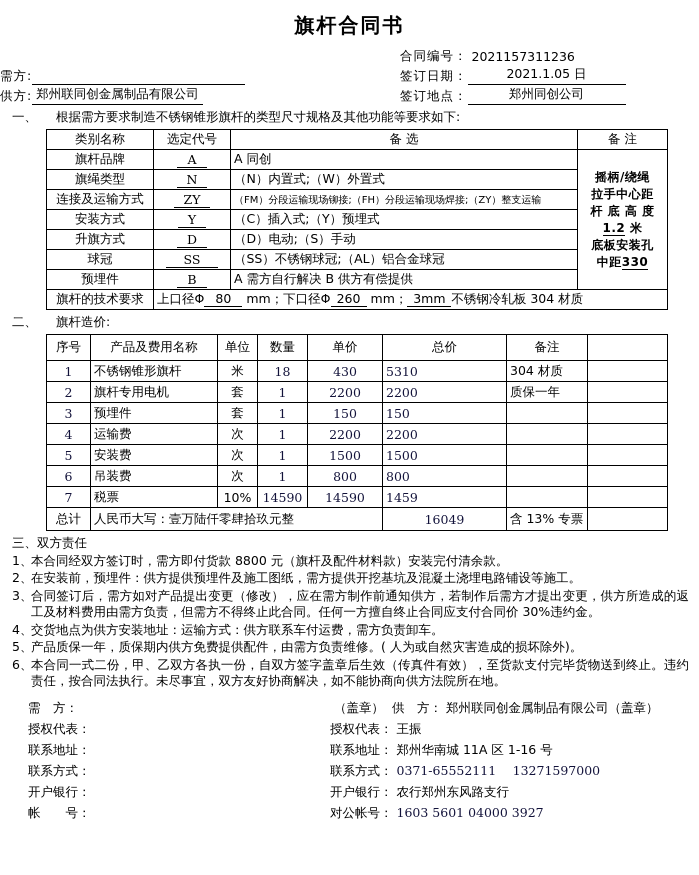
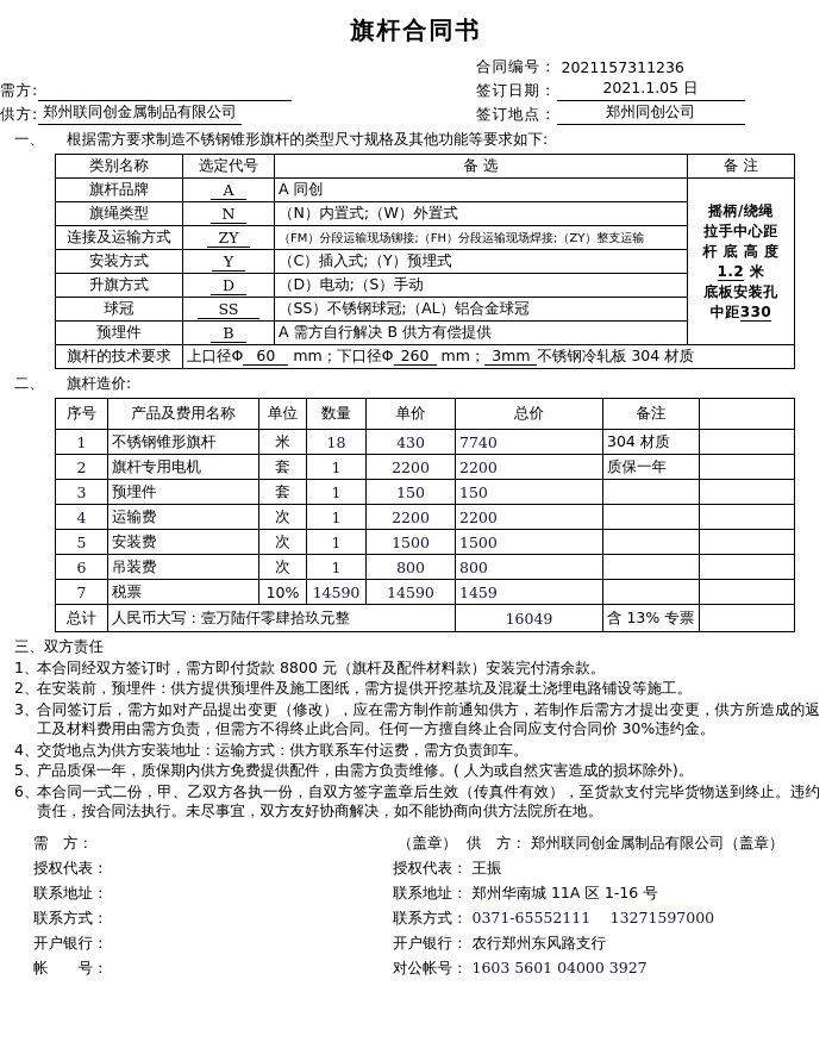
  旗杆合同书
  合同编号：
  2021157311236
  需方:
  签订日期：
  2021.1.05 日
  供方:
  郑州联同创金属制品有限公司
  签订地点：
  郑州同创公司
  一、 根据需方要求制造不锈钢锥形旗杆的类型尺寸规格及其他功能等要求如下:
  类别名称	选定代号	备 选	备 注
  旗杆品牌	A	A 同创	摇柄/绕绳 拉手中心距 杆 底 高 度 1.2 米 底板安装孔 中距330
  旗绳类型	N	（N）内置式;（W）外置式
  连接及运输方式	ZY	（FM）分段运输现场铆接;（FH）分段运输现场焊接;（ZY）整支运输
  安装方式	Y	（C）插入式;（Y）预埋式
  升旗方式	D	（D）电动;（S）手动
  球冠	SS	（SS）不锈钢球冠;（AL）铝合金球冠
  预埋件	B	A 需方自行解决 B 供方有偿提供
- 旗杆的技术要求	上口径Φ 80 mm；下口径Φ 260 mm； 3mm 不锈钢冷轧板 304 材质
+ 旗杆的技术要求	上口径Φ 60 mm；下口径Φ 260 mm； 3mm 不锈钢冷轧板 304 材质
  二、 旗杆造价:
  序号	产品及费用名称	单位	数量	单价	总价	备注
- 1	不锈钢锥形旗杆	米	18	430	5310	304 材质
+ 1	不锈钢锥形旗杆	米	18	430	7740	304 材质
  2	旗杆专用电机	套	1	2200	2200	质保一年
  3	预埋件	套	1	150	150
  4	运输费	次	1	2200	2200
  5	安装费	次	1	1500	1500
  6	吊装费	次	1	800	800
  7	税票	10%	14590	14590	1459
  总计	人民币大写：壹万陆仟零肆拾玖元整	16049	含 13% 专票
  三、双方责任
  1、
  本合同经双方签订时，需方即付货款 8800 元（旗杆及配件材料款）安装完付清余款。
  2、
  在安装前，预埋件：供方提供预埋件及施工图纸，需方提供开挖基坑及混凝土浇埋电路铺设等施工。
  3、
  合同签订后，需方如对产品提出变更（修改），应在需方制作前通知供方，若制作后需方才提出变更，供方所造成的返工及材料费用由需方负责，但需方不得终止此合同。任何一方擅自终止合同应支付合同价 30%违约金。
  4、
  交货地点为供方安装地址：运输方式：供方联系车付运费，需方负责卸车。
  5、
  产品质保一年，质保期内供方免费提供配件，由需方负责维修。( 人为或自然灾害造成的损坏除外)。
  6、
  本合同一式二份，甲、乙双方各执一份，自双方签字盖章后生效（传真件有效），至货款支付完毕货物送到终止。违约责任，按合同法执行。未尽事宜，双方友好协商解决，如不能协商向供方法院所在地。
  需 方：
  （盖章）
  供 方：
  郑州联同创金属制品有限公司（盖章）
  授权代表：
  授权代表：
  王振
  联系地址：
  联系地址：
  郑州华南城 11A 区 1-16 号
  联系方式：
  联系方式：
  0371-65552111 13271597000
  开户银行：
  开户银行：
  农行郑州东风路支行
  帐 号：
  对公帐号：
  1603 5601 04000 3927
